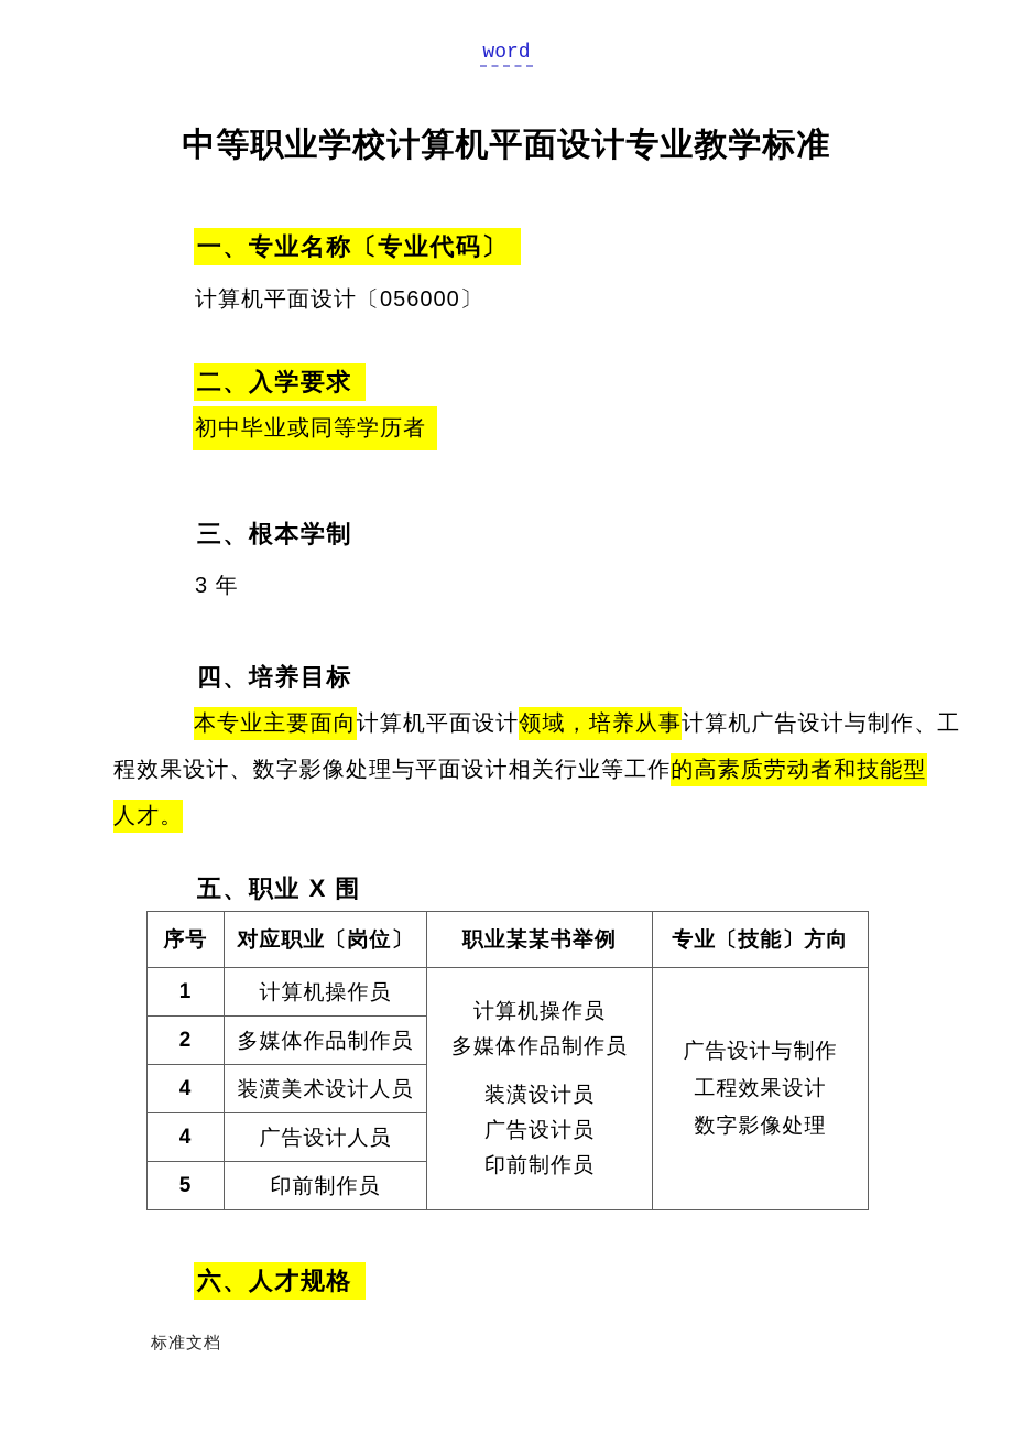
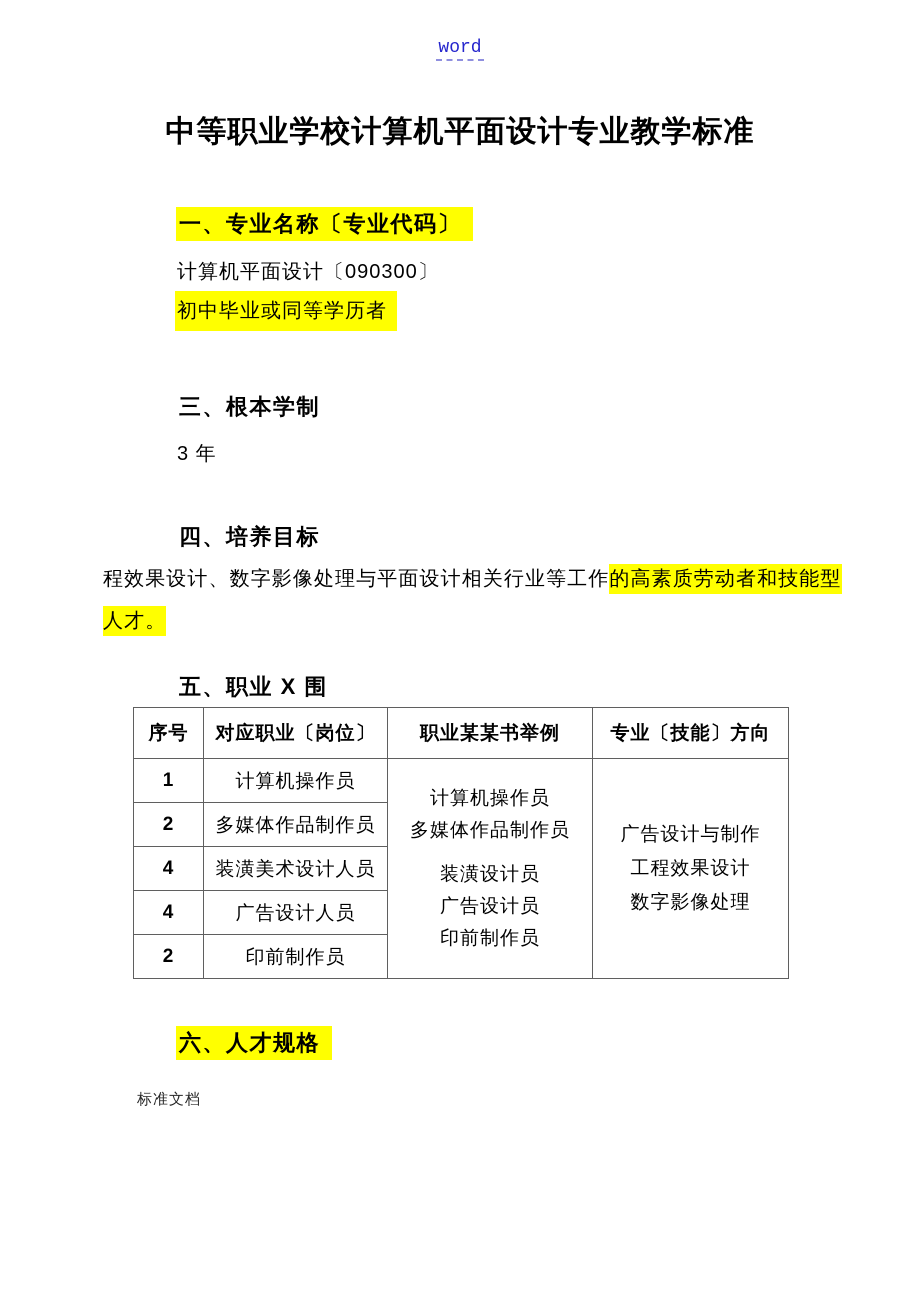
  word
  中等职业学校计算机平面设计专业教学标准
  一、专业名称〔专业代码〕
- 计算机平面设计〔056000〕
+ 计算机平面设计〔090300〕
- 二、入学要求
  初中毕业或同等学历者
  三、根本学制
  3 年
  四、培养目标
- 本专业主要面向计算机平面设计领域，培养从事计算机广告设计与制作、工
  程效果设计、数字影像处理与平面设计相关行业等工作的高素质劳动者和技能型
  人才。
  五、职业 X 围
  序号	对应职业〔岗位〕	职业某某书举例	专业〔技能〕方向
  1	计算机操作员	计算机操作员 多媒体作品制作员 装潢设计员 广告设计员 印前制作员	广告设计与制作 工程效果设计 数字影像处理
  2	多媒体作品制作员
  4	装潢美术设计人员
  4	广告设计人员
- 5	印前制作员
+ 2	印前制作员
  六、人才规格
  标准文档
